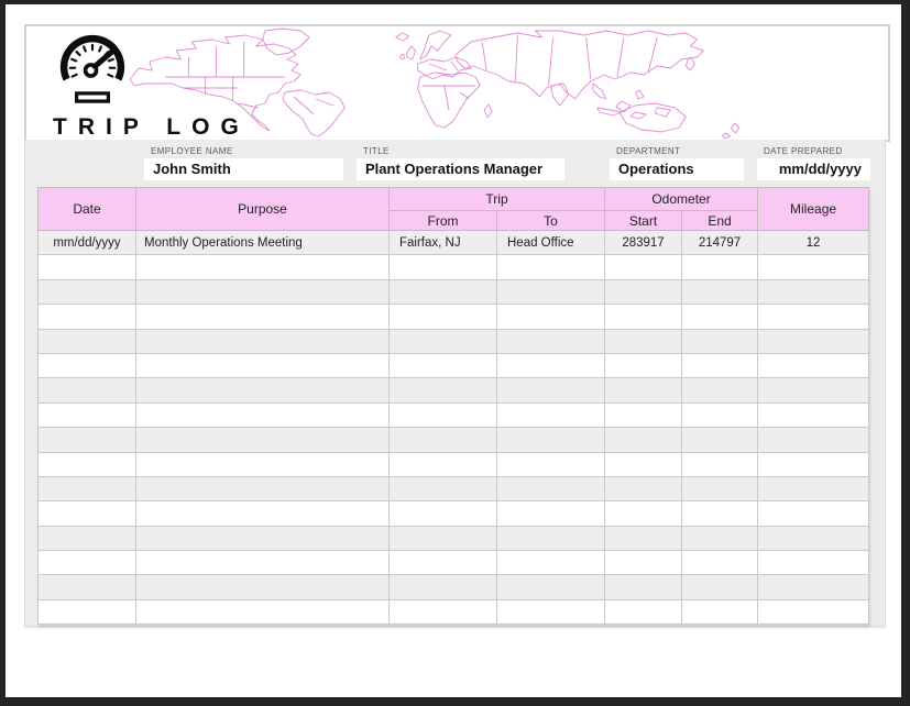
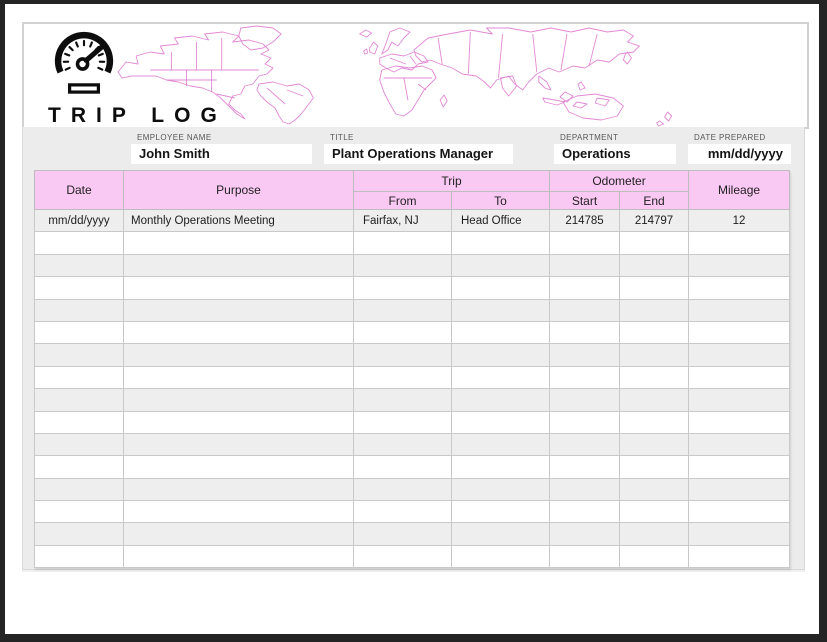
  TRIP LOG
  EMPLOYEE NAME
  John Smith
  TITLE
  Plant Operations Manager
  DEPARTMENT
  Operations
  DATE PREPARED
  mm/dd/yyyy
  Date	Purpose	Trip	Odometer	Mileage
  From	To	Start	End
- mm/dd/yyyy	Monthly Operations Meeting	Fairfax, NJ	Head Office	283917	214797	12
+ mm/dd/yyyy	Monthly Operations Meeting	Fairfax, NJ	Head Office	214785	214797	12
